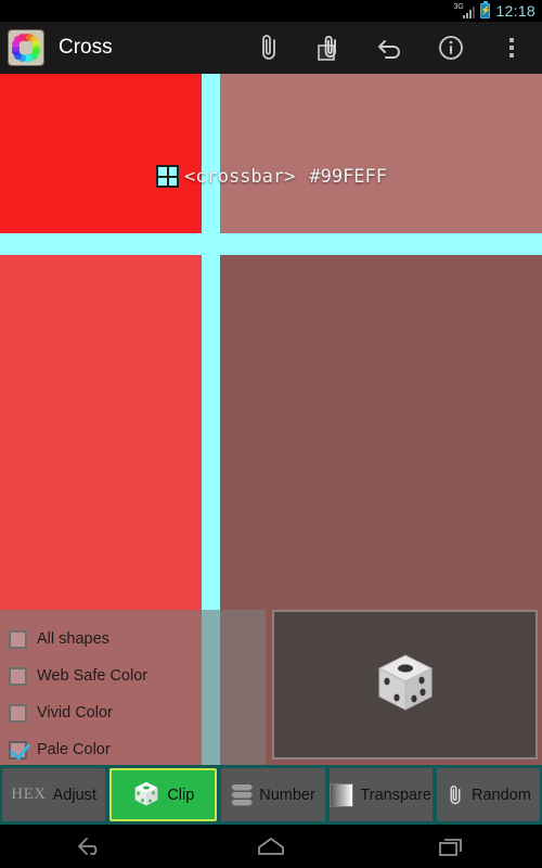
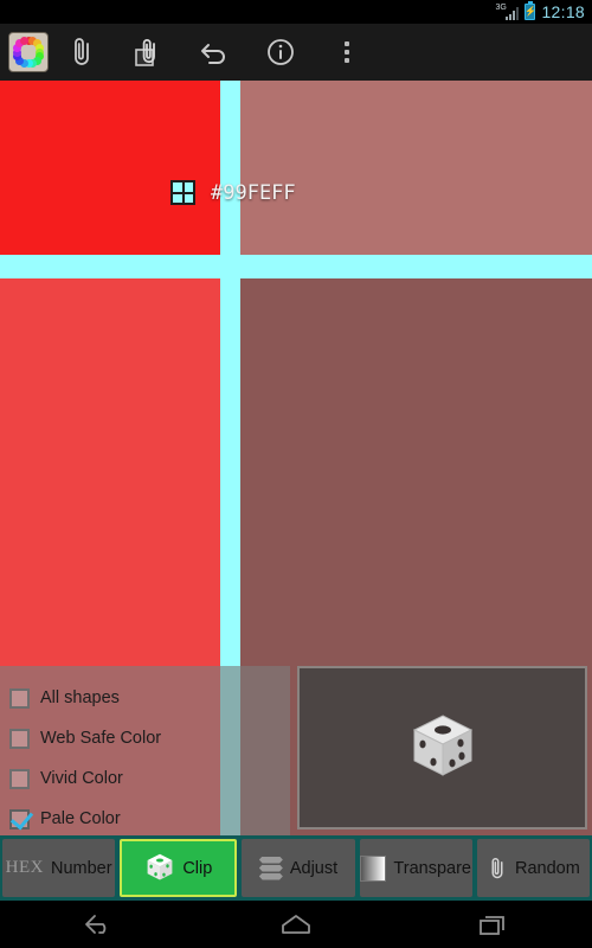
  ⚡
  12:18
- Cross
- <crossbar>
  #99FEFF
  All shapes
  Web Safe Color
  Vivid Color
  Pale Color
  HEX
- Adjust
+ Number
  Clip
- Number
+ Adjust
  Transpare
  Random
